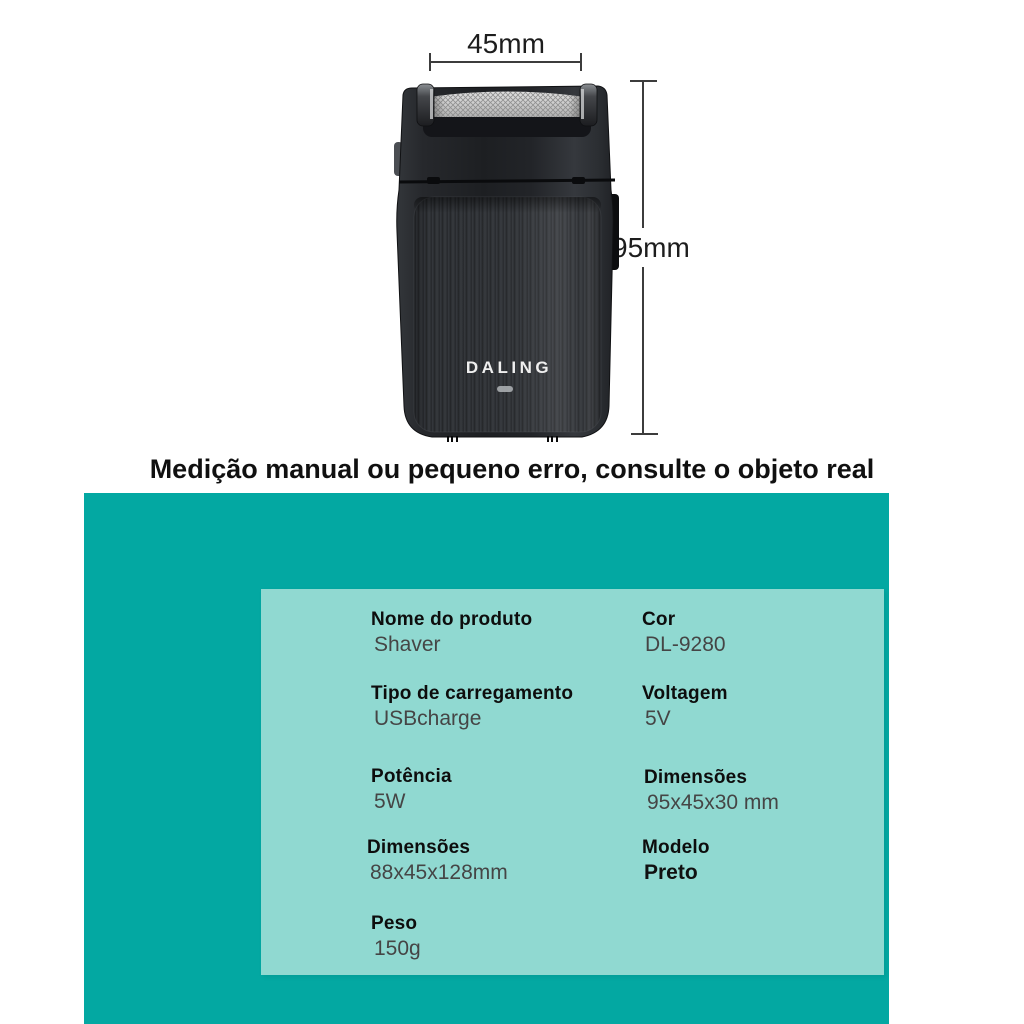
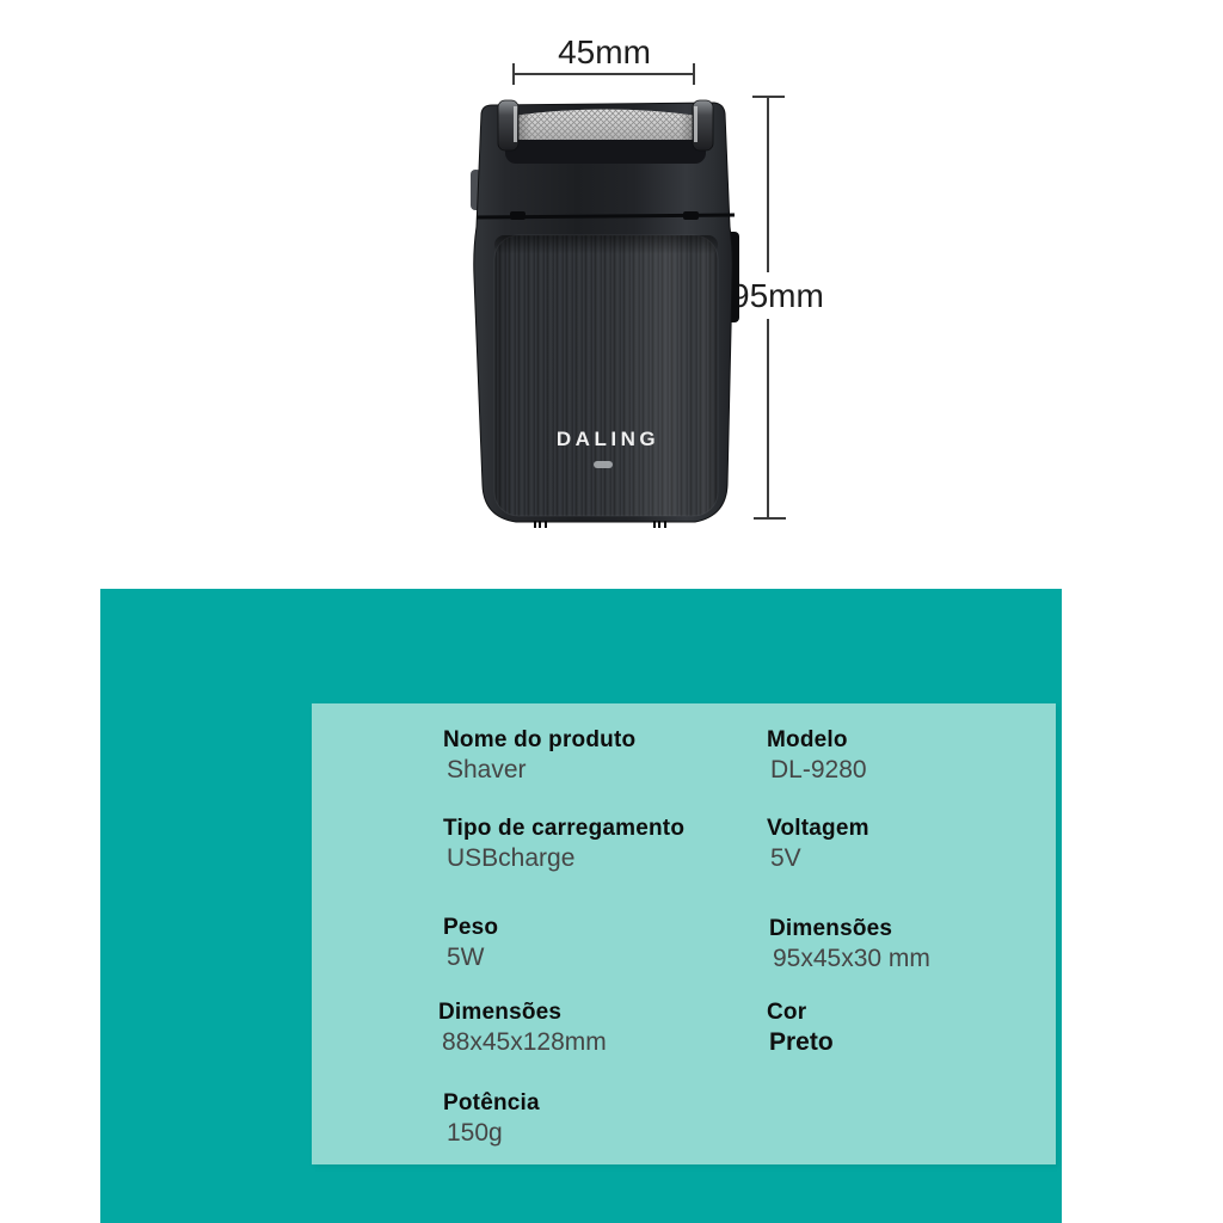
  45mm
  95mm
  DALING
- Medição manual ou pequeno erro, consulte o objeto real
  Nome do produto
  Shaver
  Tipo de carregamento
  USBcharge
- Potência
+ Peso
  5W
  Dimensões
  88x45x128mm
- Peso
+ Potência
  150g
- Cor
+ Modelo
  DL-9280
  Voltagem
  5V
  Dimensões
  95x45x30 mm
- Modelo
+ Cor
  Preto
